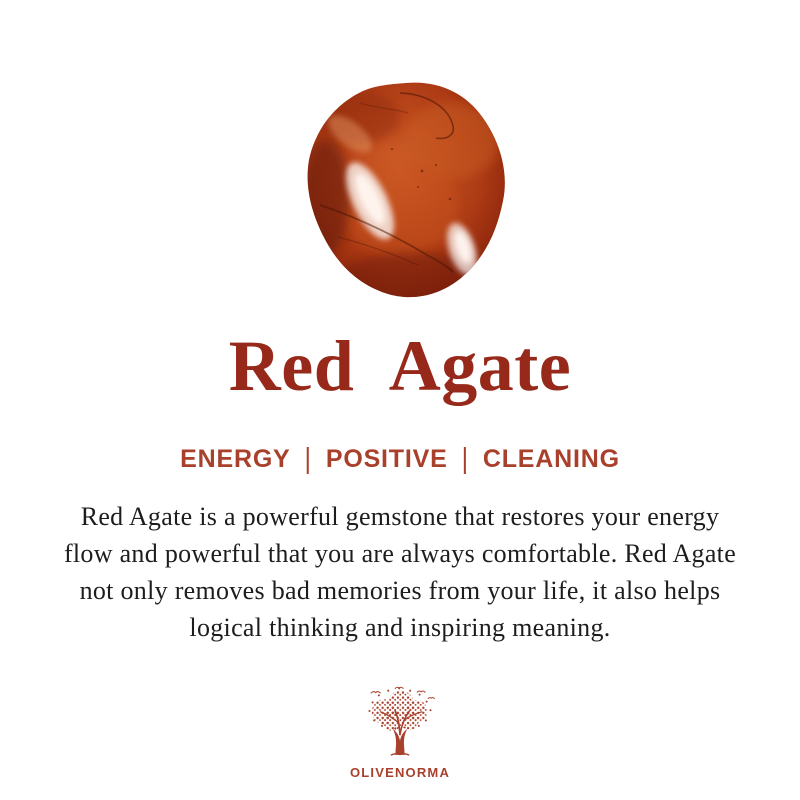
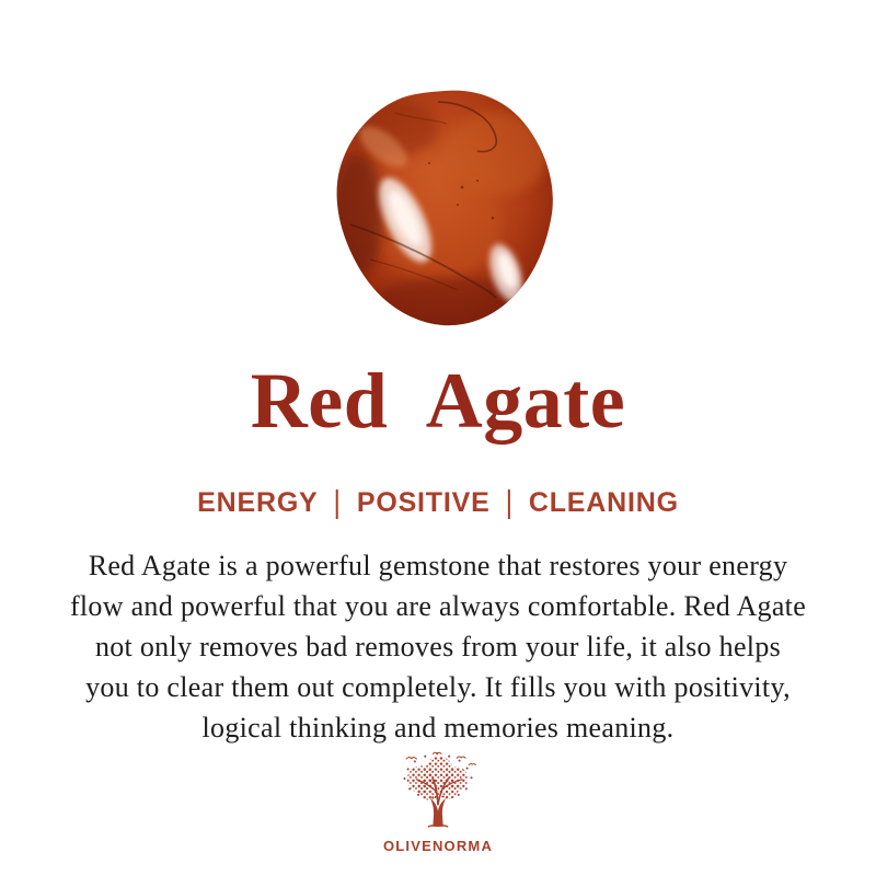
  Red Agate
  ENERGY | POSITIVE | CLEANING
  Red Agate is a powerful gemstone that restores your energy
  flow and powerful that you are always comfortable. Red Agate
- not only removes bad memories from your life, it also helps
+ not only removes bad removes from your life, it also helps
+ you to clear them out completely. It fills you with positivity,
- logical thinking and inspiring meaning.
+ logical thinking and memories meaning.
  OLIVENORMA
